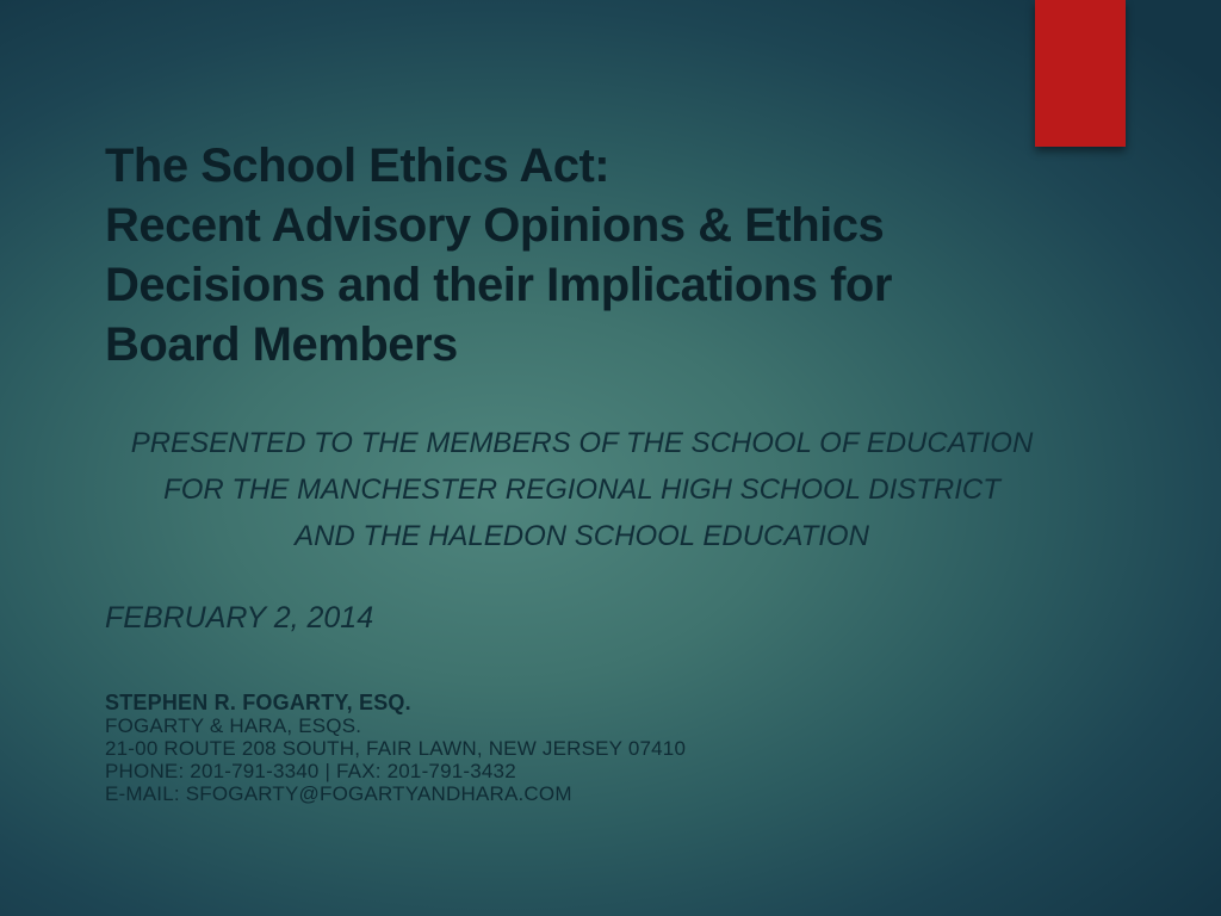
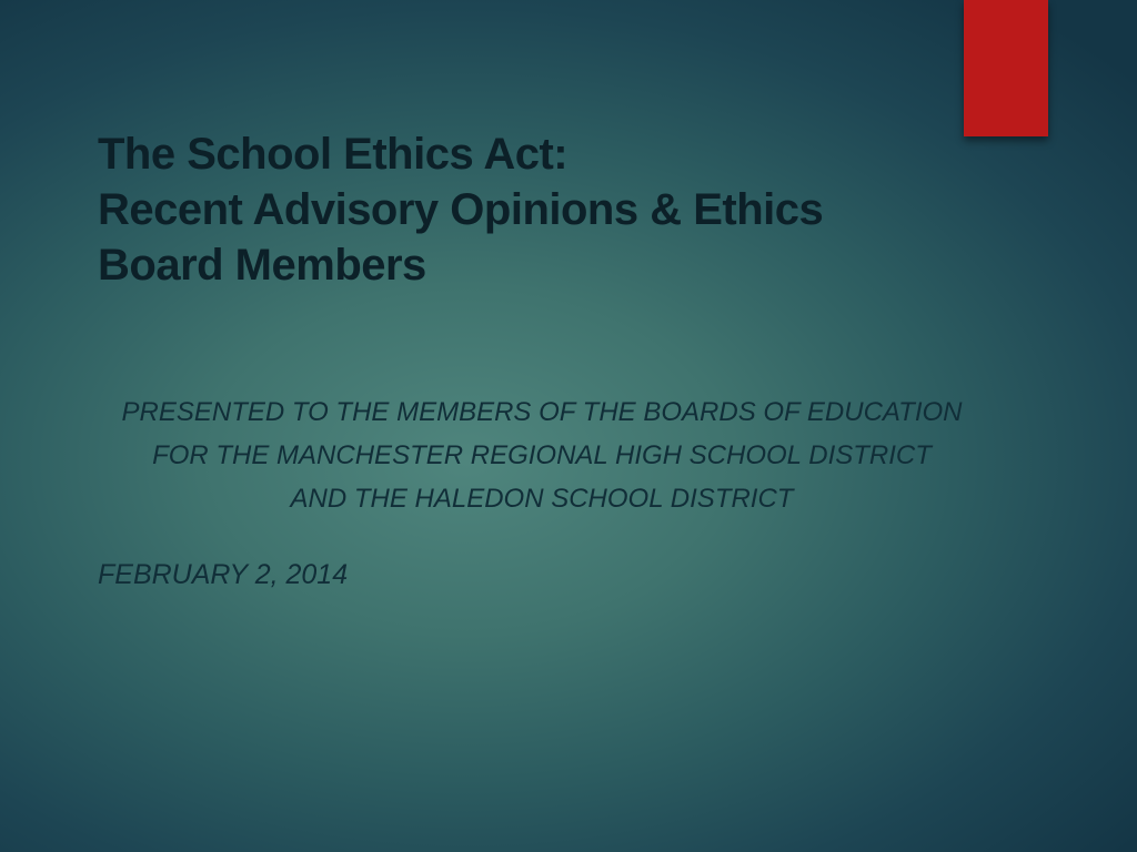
  The School Ethics Act:
  Recent Advisory Opinions & Ethics
- Decisions and their Implications for
  Board Members
- PRESENTED TO THE MEMBERS OF THE SCHOOL OF EDUCATION
+ PRESENTED TO THE MEMBERS OF THE BOARDS OF EDUCATION
  FOR THE MANCHESTER REGIONAL HIGH SCHOOL DISTRICT
- AND THE HALEDON SCHOOL EDUCATION
+ AND THE HALEDON SCHOOL DISTRICT
  FEBRUARY 2, 2014
- STEPHEN R. FOGARTY, ESQ.
- FOGARTY & HARA, ESQS.
- 21-00 ROUTE 208 SOUTH, FAIR LAWN, NEW JERSEY 07410
- PHONE: 201-791-3340 | FAX: 201-791-3432
- E-MAIL: SFOGARTY@FOGARTYANDHARA.COM
